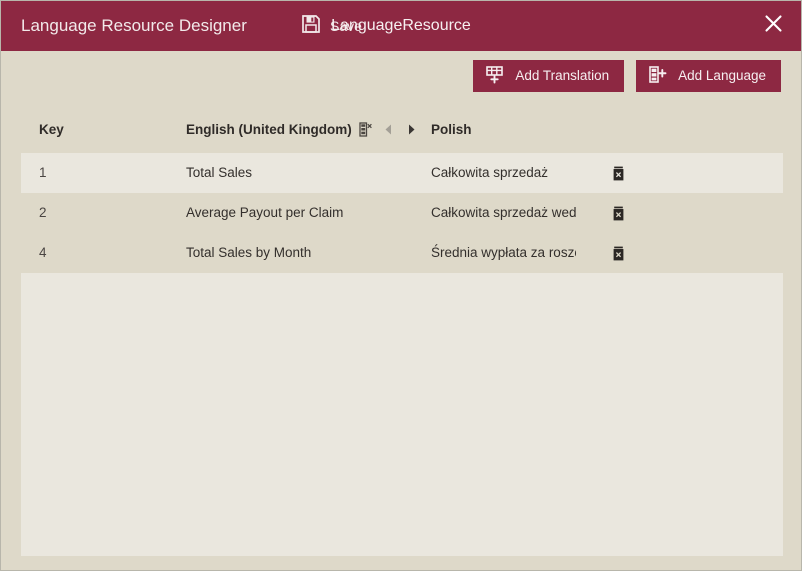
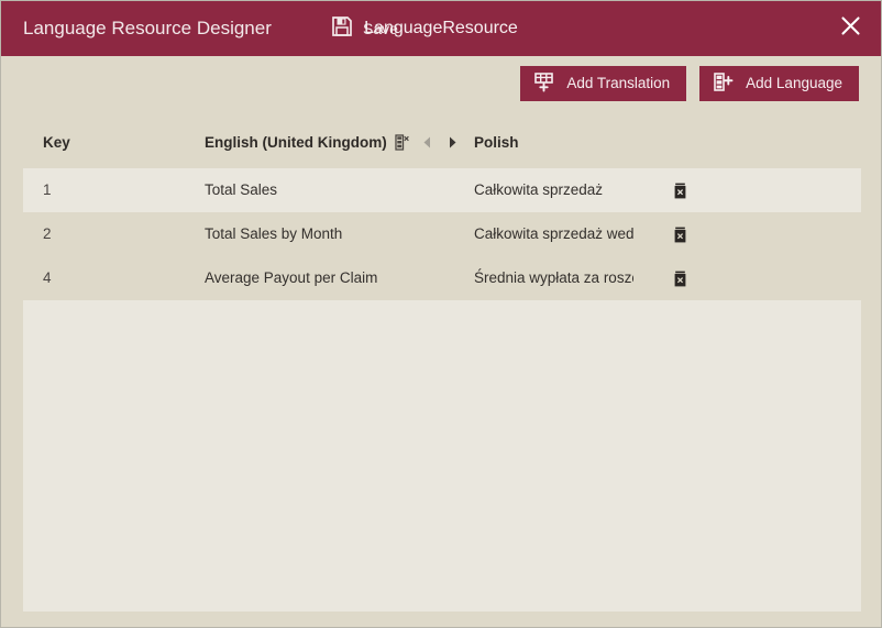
  Language Resource Designer
  Save
  LanguageResource
  Add Translation
  Add Language
  Key
  English (United Kingdom)
  Polish
  1
  Total Sales
  Całkowita sprzedaż
  2
- Average Payout per Claim
+ Total Sales by Month
  4
- Total Sales by Month
+ Average Payout per Claim
  Średnia wypłata za rosz
